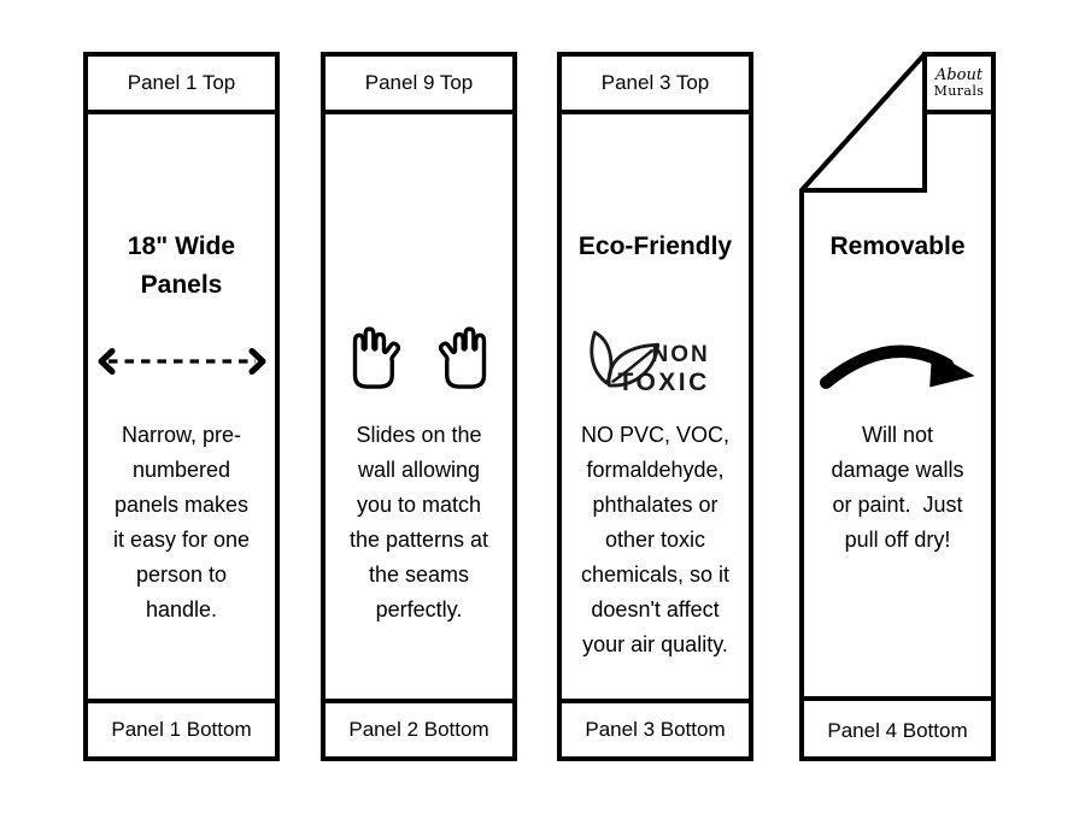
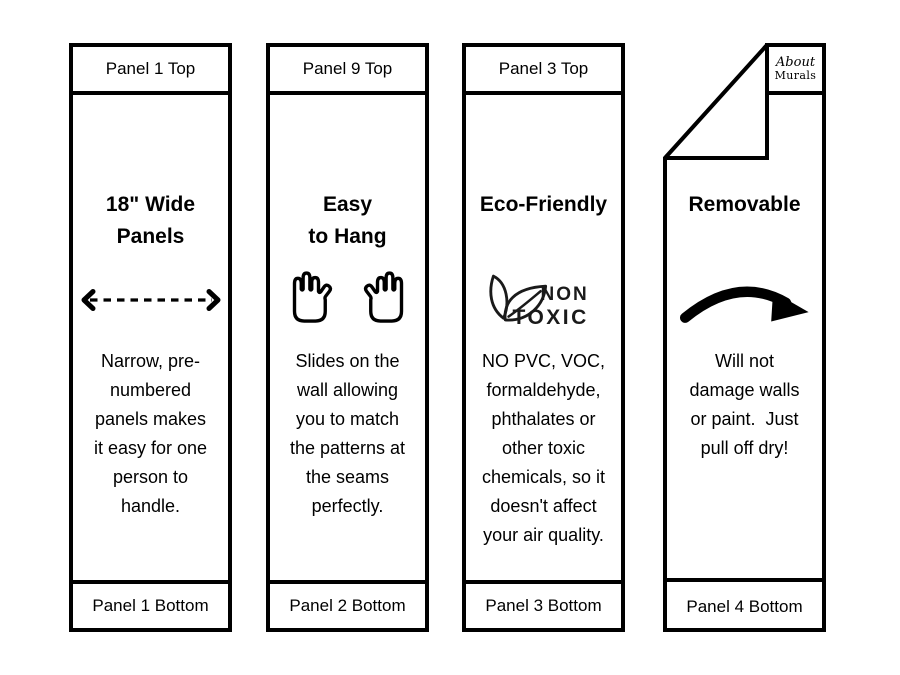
  Panel 1 Top
  18" Wide
  Panels
  Narrow, pre-
  numbered
  panels makes
  it easy for one
  person to
  handle.
  Panel 1 Bottom
  Panel 9 Top
+ Easy
+ to Hang
  Slides on the
  wall allowing
  you to match
  the patterns at
  the seams
  perfectly.
  Panel 2 Bottom
  Panel 3 Top
  Eco-Friendly
  NON
  TOXIC
  NO PVC, VOC,
  formaldehyde,
  phthalates or
  other toxic
  chemicals, so it
  doesn't affect
  your air quality.
  Panel 3 Bottom
  About
  Murals
  Removable
  Will not
  damage walls
  or paint. Just
  pull off dry!
  Panel 4 Bottom
